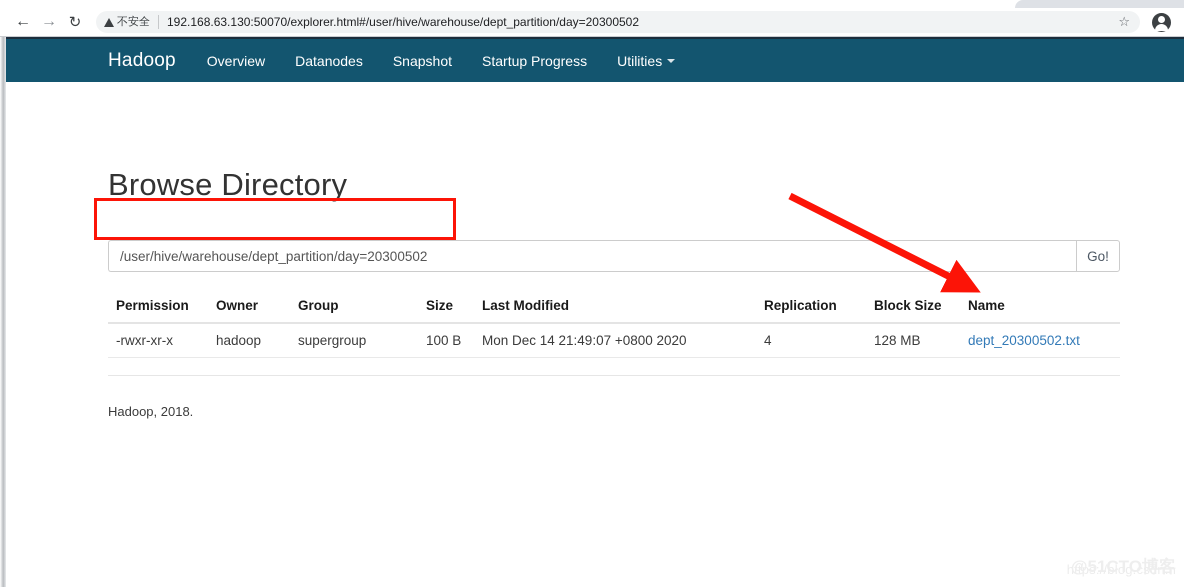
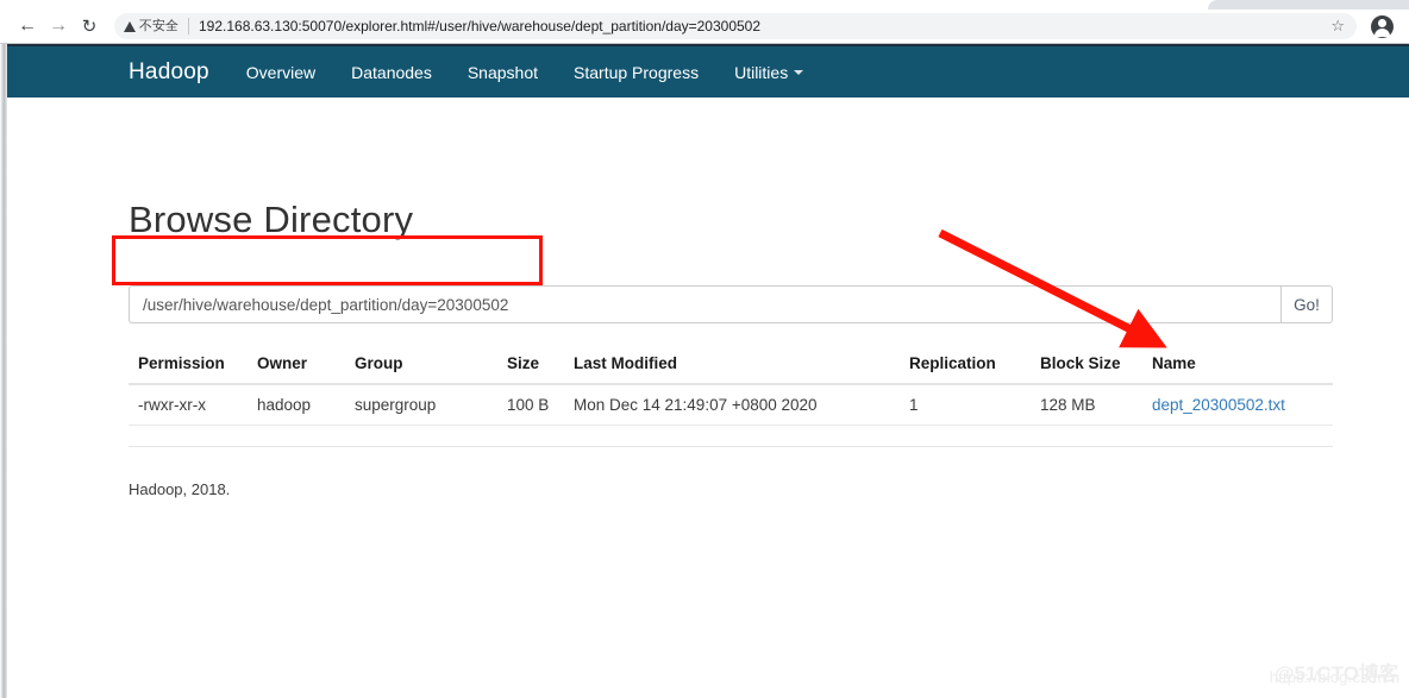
  ←
  →
  ↻
  不安全
  192.168.63.130:50070/explorer.html#/user/hive/warehouse/dept_partition/day=20300502
  ☆
  Hadoop
  Overview
  Datanodes
  Snapshot
  Startup Progress
  Utilities
  Browse Directory
  /user/hive/warehouse/dept_partition/day=20300502
  Go!
  Permission	Owner	Group	Size	Last Modified	Replication	Block Size	Name
- -rwxr-xr-x	hadoop	supergroup	100 B	Mon Dec 14 21:49:07 +0800 2020	4	128 MB	dept_20300502.txt
+ -rwxr-xr-x	hadoop	supergroup	100 B	Mon Dec 14 21:49:07 +0800 2020	1	128 MB	dept_20300502.txt
  Hadoop, 2018.
